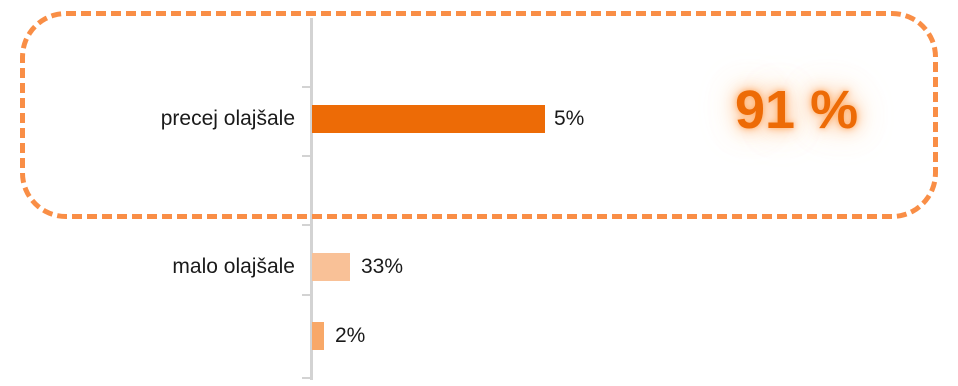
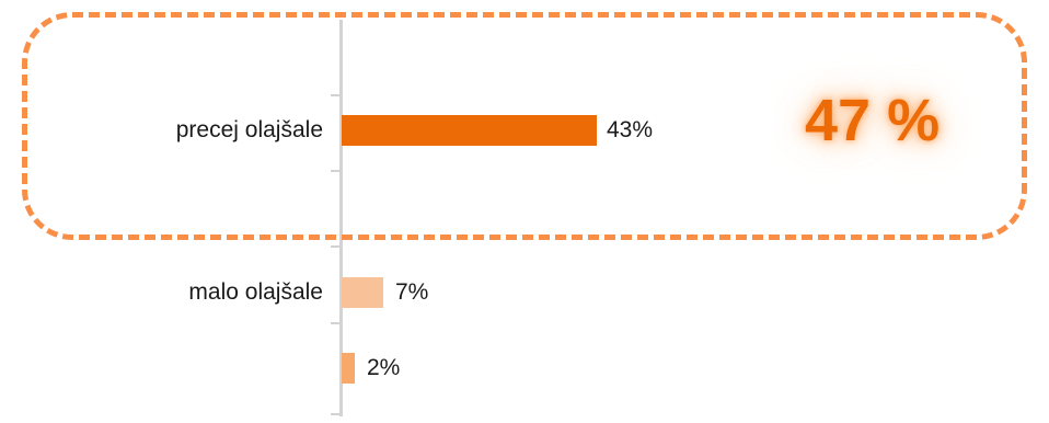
  precej olajšale
- 5%
+ 43%
  malo olajšale
- 33%
+ 7%
  2%
- 91 %
+ 47 %
